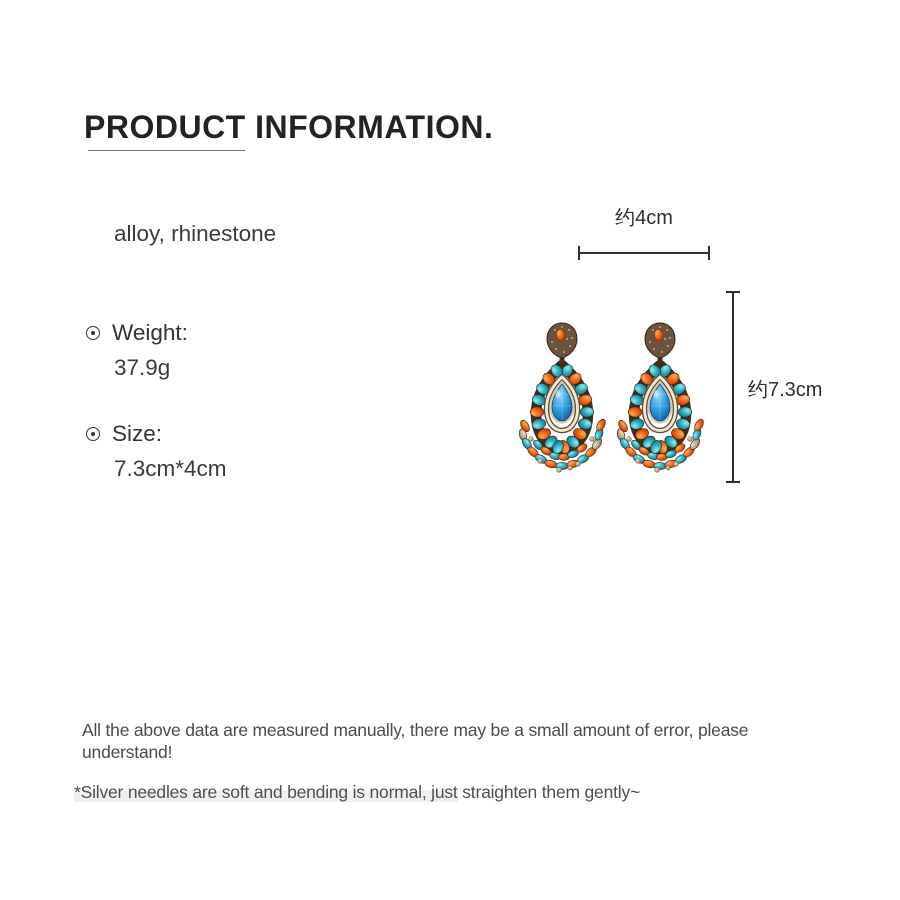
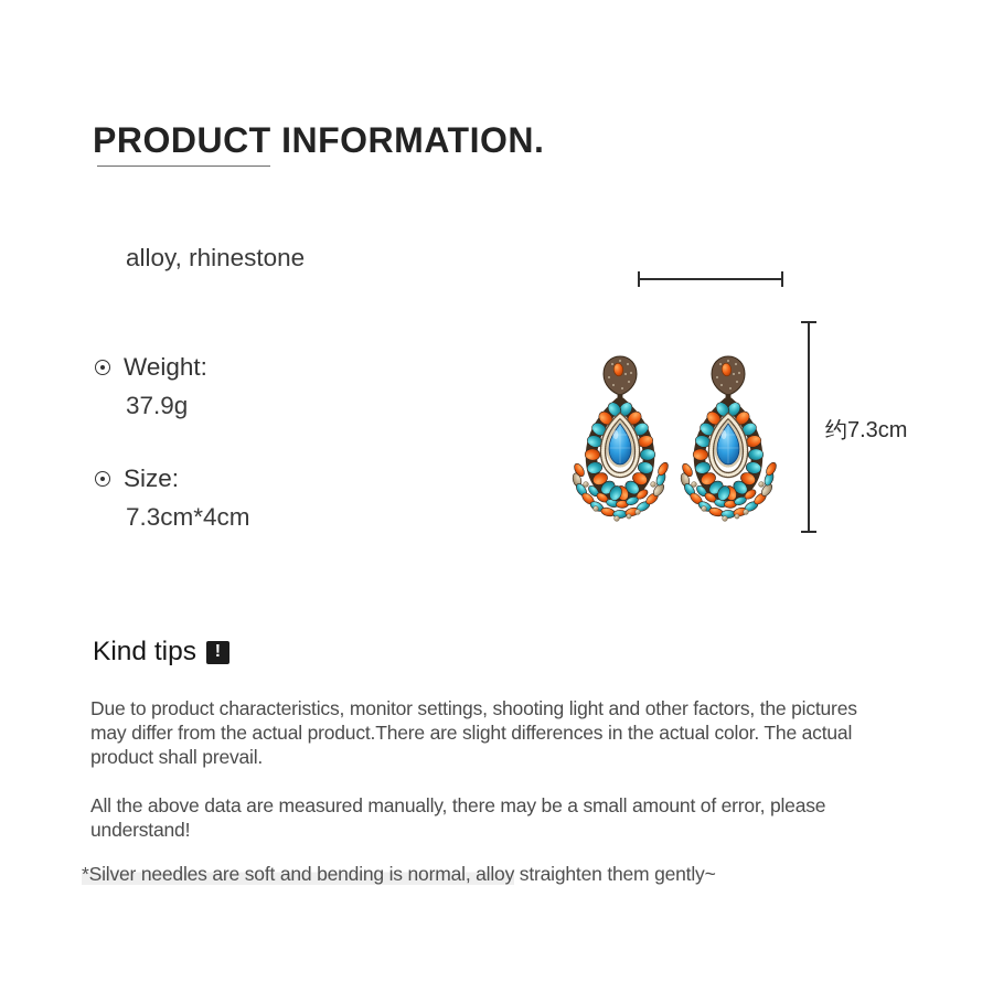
  PRODUCT INFORMATION.
  alloy, rhinestone
  Weight:
  37.9g
  Size:
  7.3cm*4cm
- 约4cm
  约7.3cm
+ Kind tips
+ !
+ Due to product characteristics, monitor settings, shooting light and other factors, the pictures may differ from the actual product.There are slight differences in the actual color. The actual product shall prevail.
  All the above data are measured manually, there may be a small amount of error, please understand!
- *Silver needles are soft and bending is normal, just straighten them gently~
+ *Silver needles are soft and bending is normal, alloy straighten them gently~
